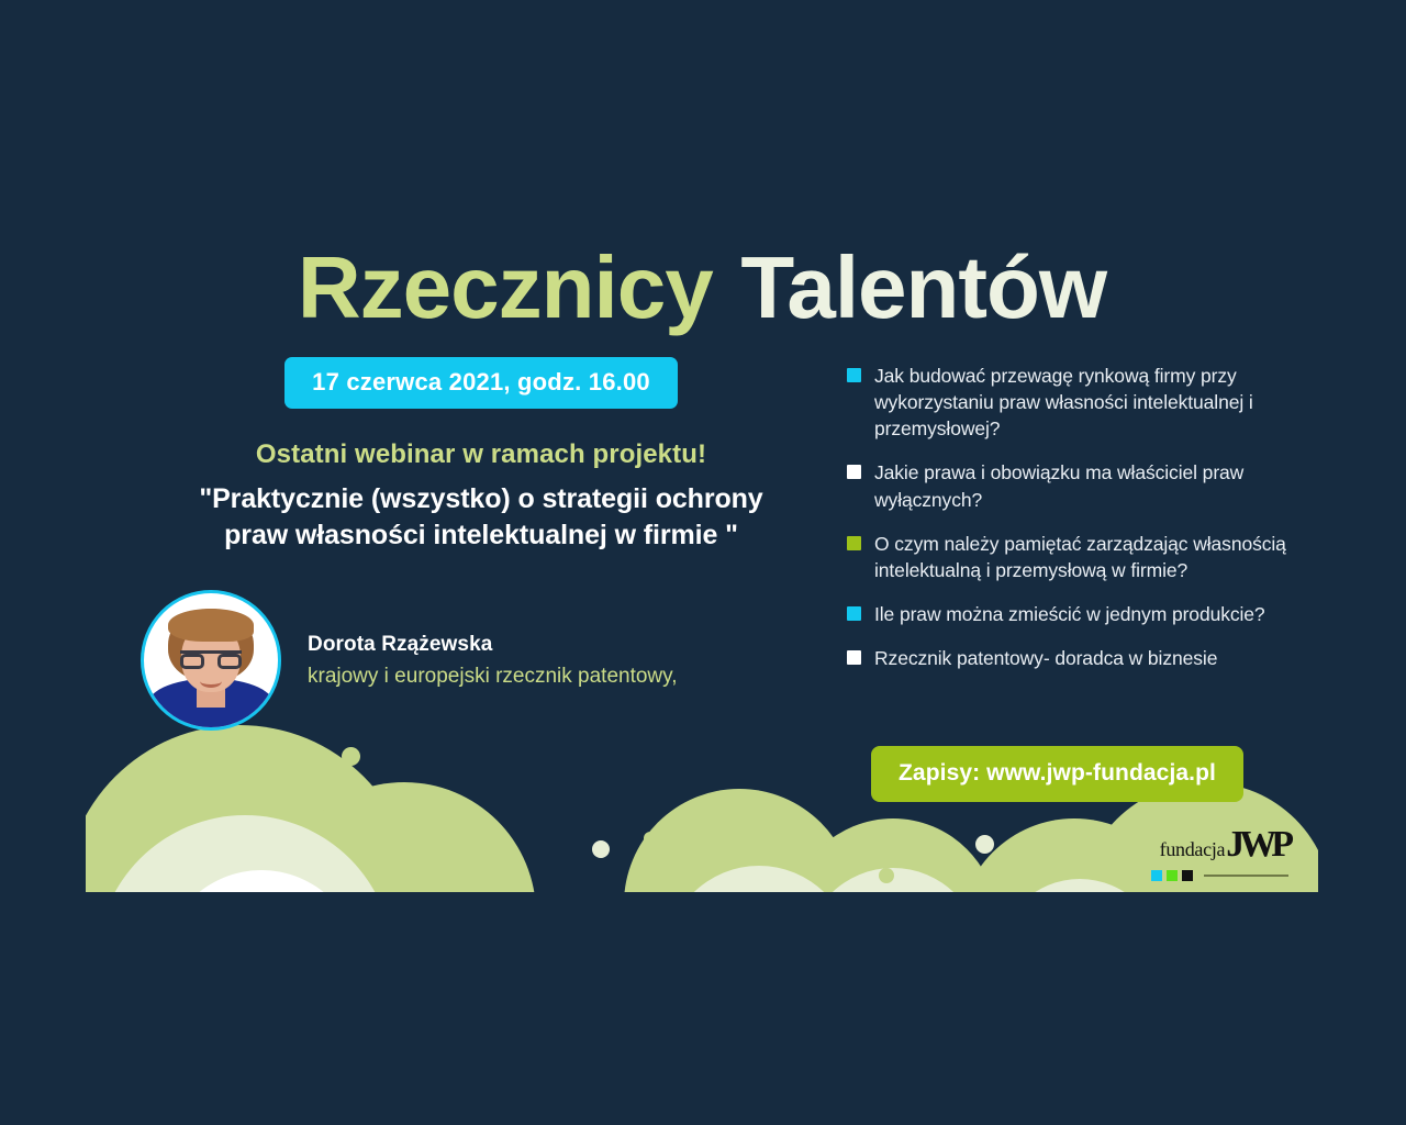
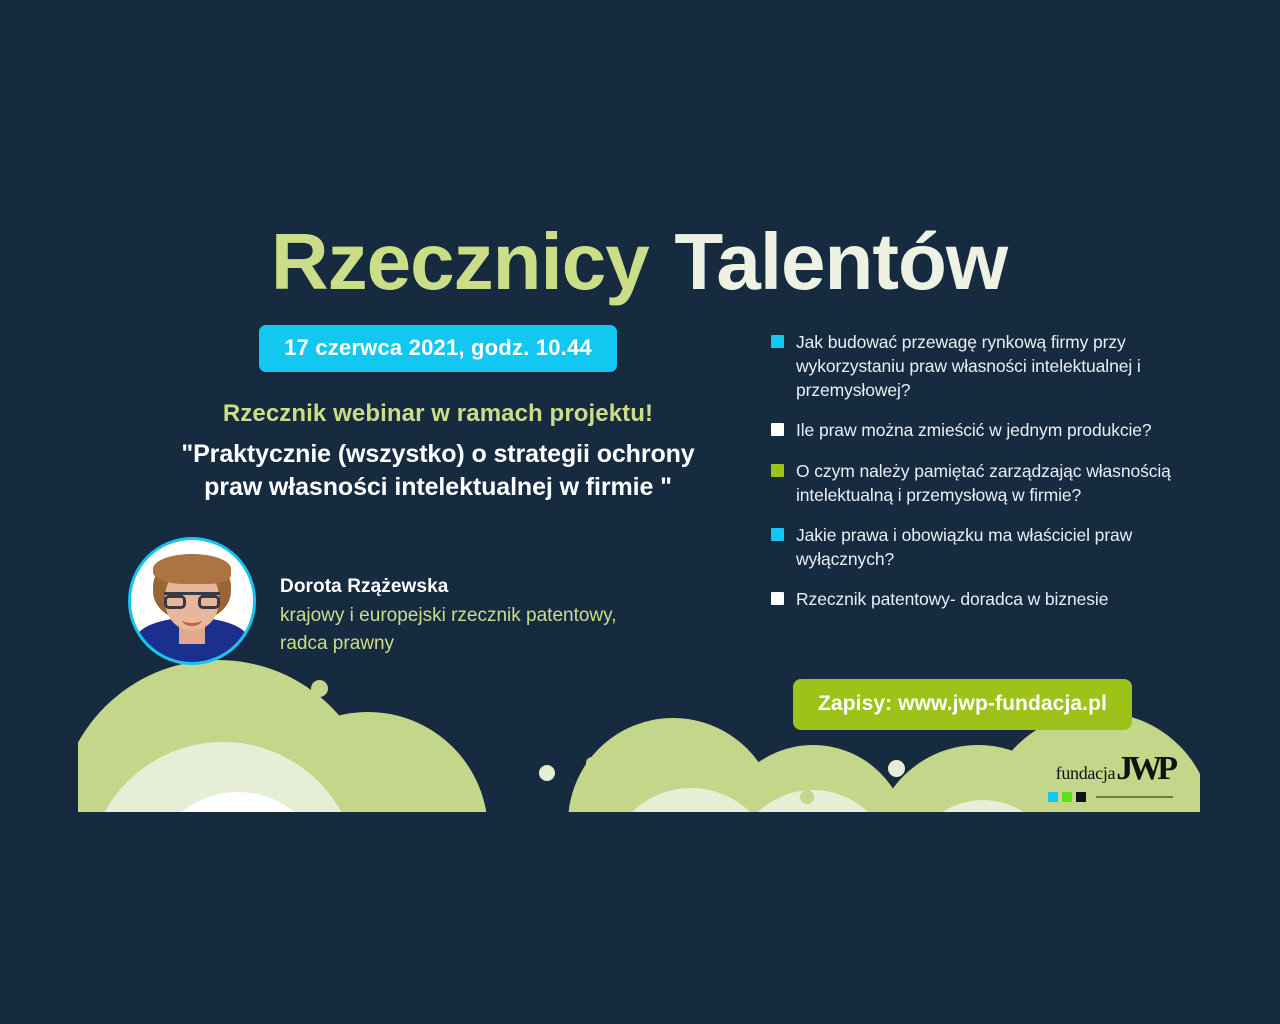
  Rzecznicy Talentów
- 17 czerwca 2021, godz. 16.00
+ 17 czerwca 2021, godz. 10.44
- Ostatni webinar w ramach projektu!
+ Rzecznik webinar w ramach projektu!
  "Praktycznie (wszystko) o strategii ochrony
  praw własności intelektualnej w firmie "
  Dorota Rzążewska
  krajowy i europejski rzecznik patentowy,
+ radca prawny
  Jak budować przewagę rynkową firmy przy wykorzystaniu praw własności intelektualnej i przemysłowej?
- Jakie prawa i obowiązku ma właściciel praw wyłącznych?
+ Ile praw można zmieścić w jednym produkcie?
  O czym należy pamiętać zarządzając własnością intelektualną i przemysłową w firmie?
- Ile praw można zmieścić w jednym produkcie?
+ Jakie prawa i obowiązku ma właściciel praw wyłącznych?
  Rzecznik patentowy- doradca w biznesie
  Zapisy: www.jwp-fundacja.pl
  fundacja
  JWP
